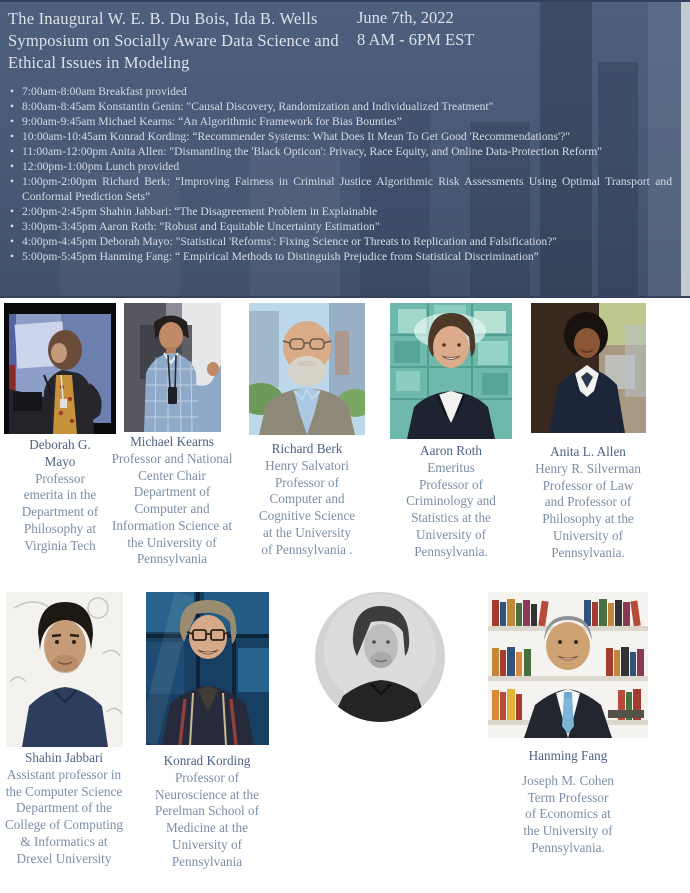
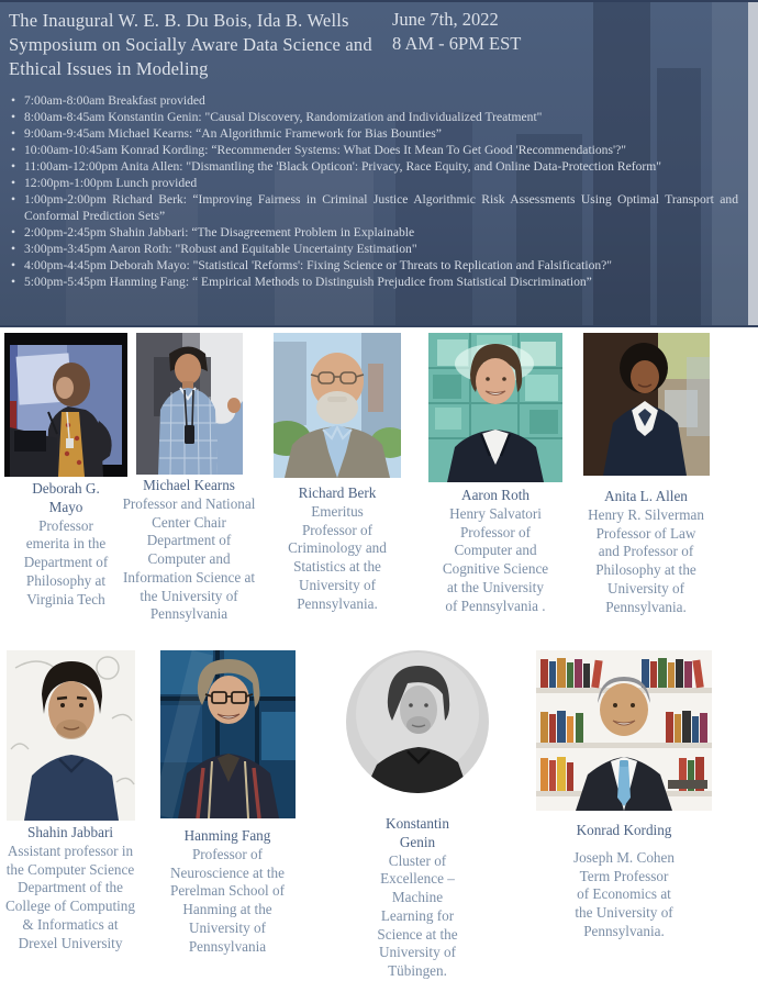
  The Inaugural W. E. B. Du Bois, Ida B. Wells Symposium on Socially Aware Data Science and Ethical Issues in Modeling
  June 7th, 2022
  8 AM - 6PM EST
  •
  7:00am-8:00am Breakfast provided
  •
  8:00am-8:45am Konstantin Genin: "Causal Discovery, Randomization and Individualized Treatment"
  •
  9:00am-9:45am Michael Kearns: “An Algorithmic Framework for Bias Bounties”
  •
  10:00am-10:45am Konrad Kording: “Recommender Systems: What Does It Mean To Get Good 'Recommendations'?"
  •
  11:00am-12:00pm Anita Allen: "Dismantling the 'Black Opticon': Privacy, Race Equity, and Online Data-Protection Reform"
  •
  12:00pm-1:00pm Lunch provided
  •
  1:00pm-2:00pm Richard Berk: “Improving Fairness in Criminal Justice Algorithmic Risk Assessments Using Optimal Transport and Conformal Prediction Sets”
  •
  2:00pm-2:45pm Shahin Jabbari: “The Disagreement Problem in Explainable
  •
  3:00pm-3:45pm Aaron Roth: "Robust and Equitable Uncertainty Estimation"
  •
  4:00pm-4:45pm Deborah Mayo: "Statistical 'Reforms': Fixing Science or Threats to Replication and Falsification?"
  •
  5:00pm-5:45pm Hanming Fang: “ Empirical Methods to Distinguish Prejudice from Statistical Discrimination”
  Deborah G. Mayo
  Professor emerita in the Department of Philosophy at Virginia Tech
  Michael Kearns
  Professor and National Center Chair Department of Computer and Information Science at the University of Pennsylvania
  Richard Berk
- Henry Salvatori Professor of Computer and Cognitive Science at the University of Pennsylvania .
+ Emeritus Professor of Criminology and Statistics at the University of Pennsylvania.
  Aaron Roth
- Emeritus Professor of Criminology and Statistics at the University of Pennsylvania.
+ Henry Salvatori Professor of Computer and Cognitive Science at the University of Pennsylvania .
  Anita L. Allen
  Henry R. Silverman Professor of Law and Professor of Philosophy at the University of Pennsylvania.
  Shahin Jabbari
  Assistant professor in the Computer Science Department of the College of Computing & Informatics at Drexel University
- Konrad Kording
+ Hanming Fang
- Professor of Neuroscience at the Perelman School of Medicine at the University of Pennsylvania
+ Professor of Neuroscience at the Perelman School of Hanming at the University of Pennsylvania
+ Konstantin Genin
+ Cluster of Excellence – Machine Learning for Science at the University of Tübingen.
- Hanming Fang
+ Konrad Kording
  Joseph M. Cohen Term Professor of Economics at the University of Pennsylvania.
